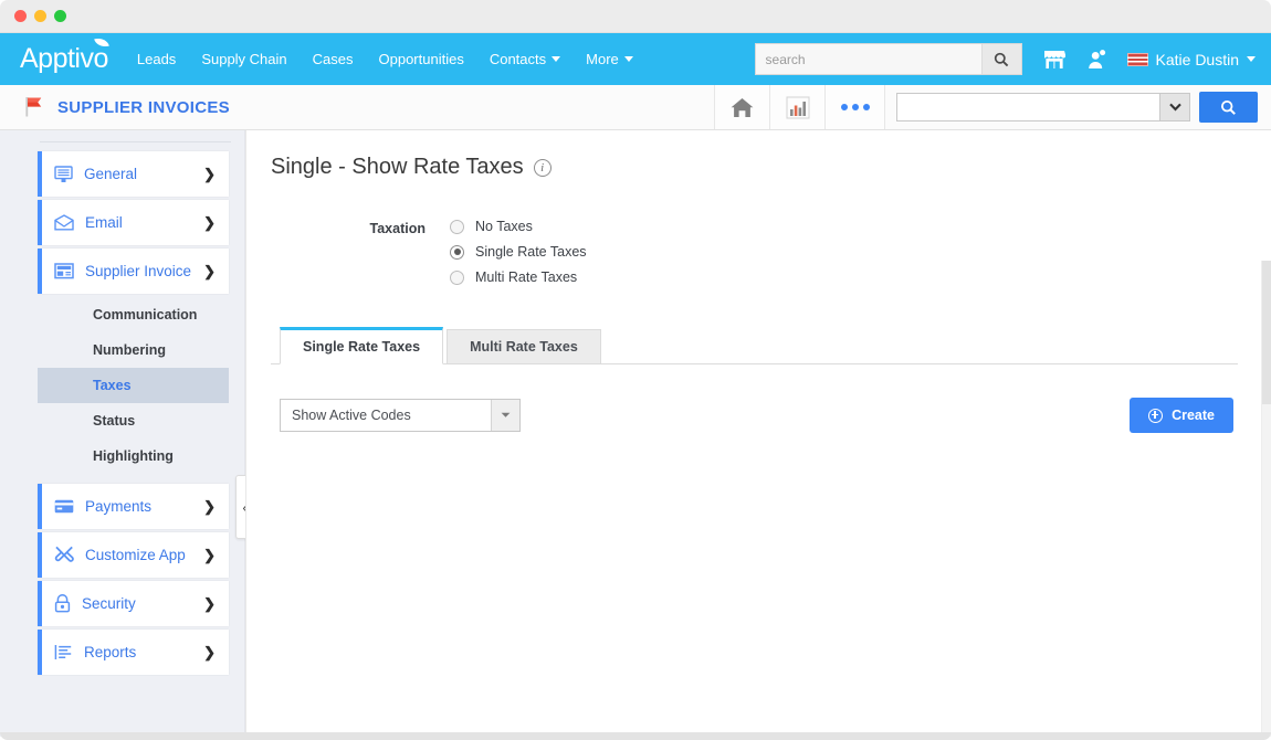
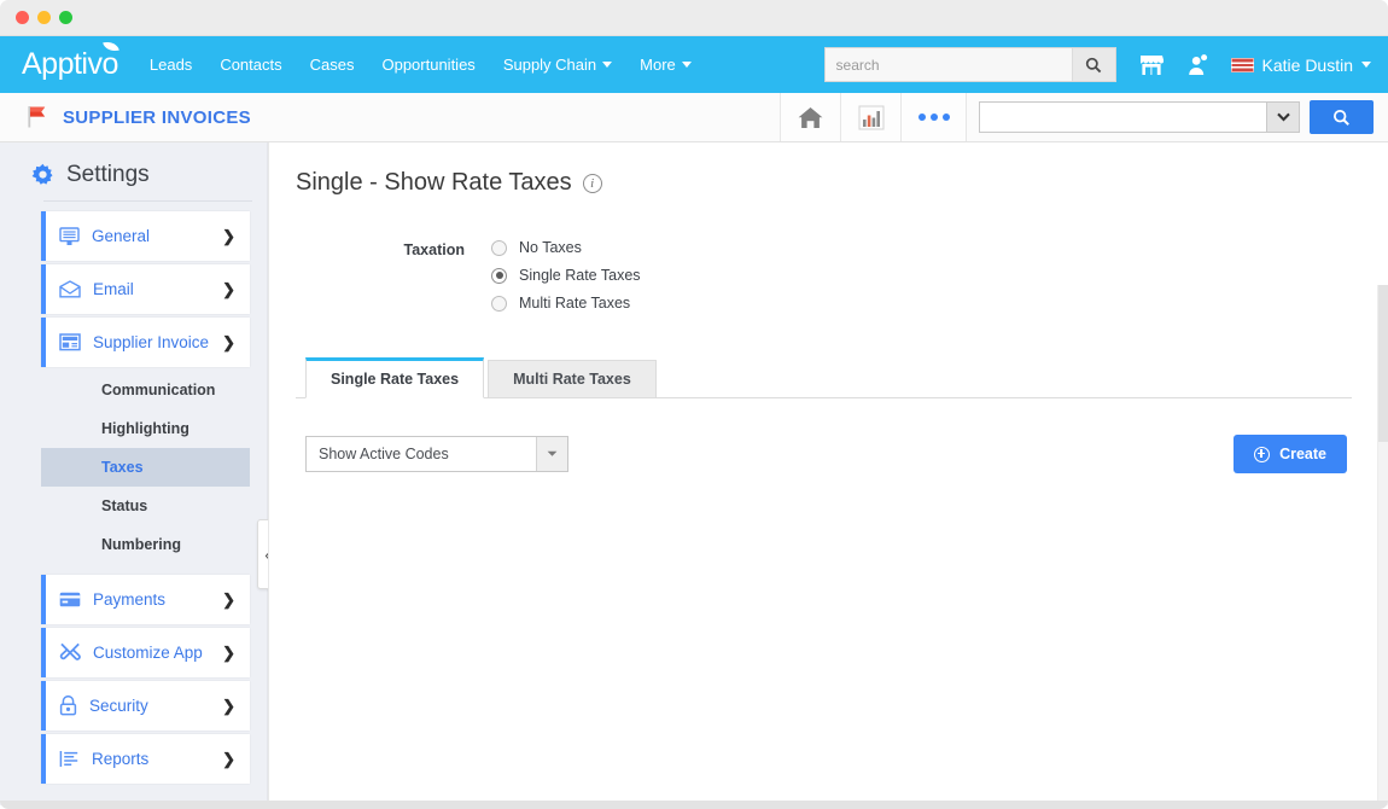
  Apptivo
  Leads
- Supply Chain
+ Contacts
  Cases
  Opportunities
- Contacts
+ Supply Chain
  More
  search
  Katie Dustin
  SUPPLIER INVOICES
+ Settings
  General
  ❯
  Email
  ❯
  Supplier Invoice
  ❯
  Communication
- Numbering
+ Highlighting
  Taxes
  Status
- Highlighting
+ Numbering
  Payments
  ❯
  Customize App
  ❯
  Security
  ❯
  Reports
  ❯
  Single - Show Rate Taxes
  i
  Taxation
  No Taxes
  Single Rate Taxes
  Multi Rate Taxes
  Single Rate Taxes
  Multi Rate Taxes
  Show Active Codes
  Create
